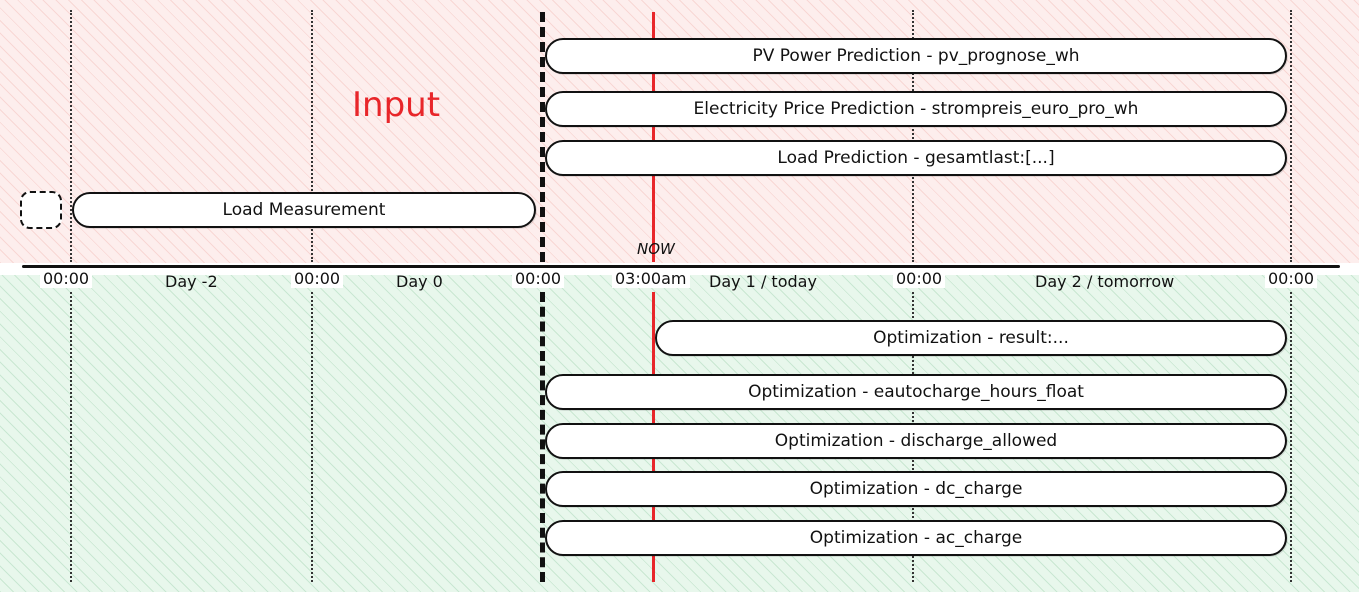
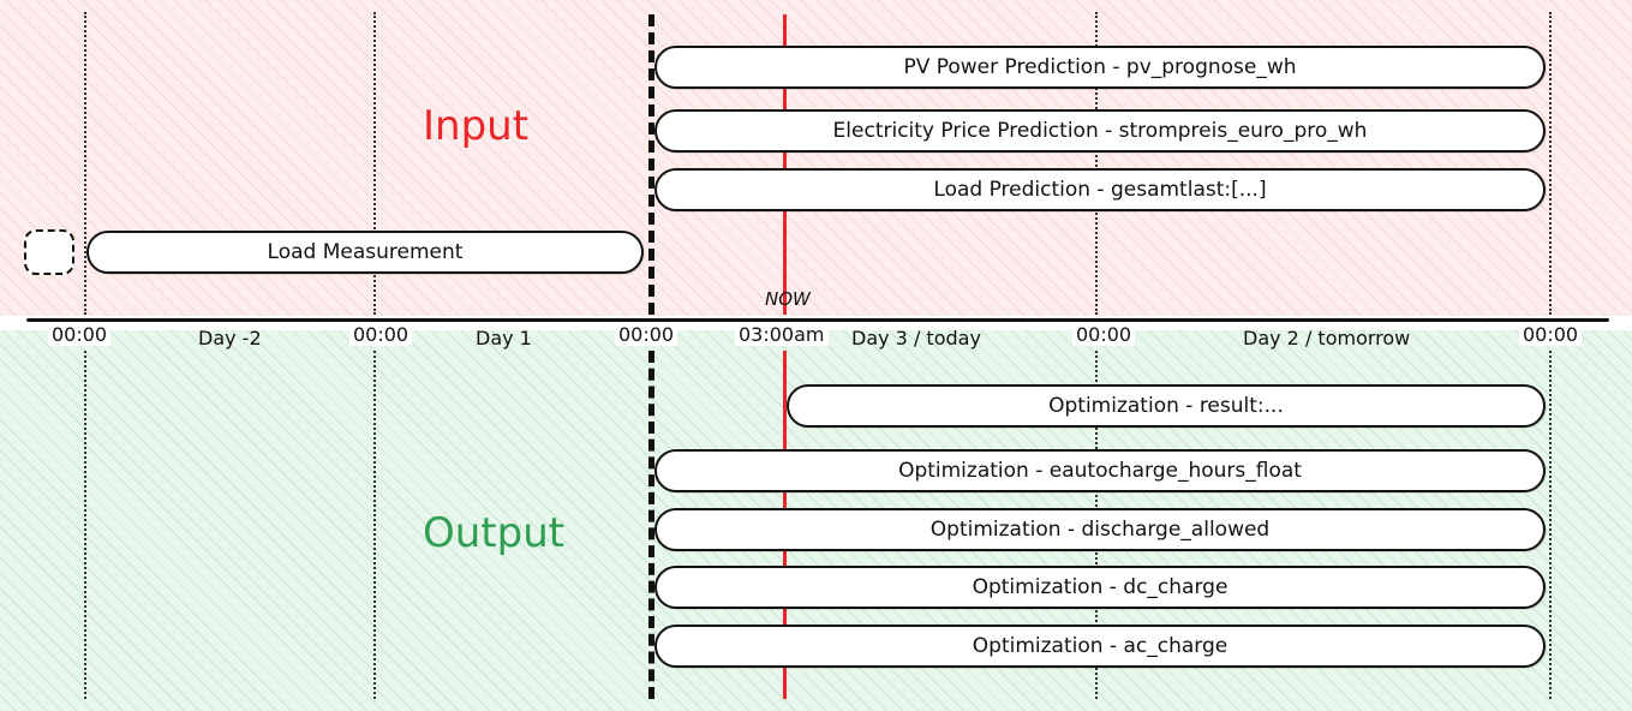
  Input
+ Output
  NOW
  00:00
  00:00
  00:00
  03:00am
  00:00
  00:00
  Day -2
- Day 0
+ Day 1
- Day 1 / today
+ Day 3 / today
  Day 2 / tomorrow
  PV Power Prediction - pv_prognose_wh
  Electricity Price Prediction - strompreis_euro_pro_wh
  Load Prediction - gesamtlast:[...]
  Load Measurement
  Optimization - result:...
  Optimization - eautocharge_hours_float
  Optimization - discharge_allowed
  Optimization - dc_charge
  Optimization - ac_charge
